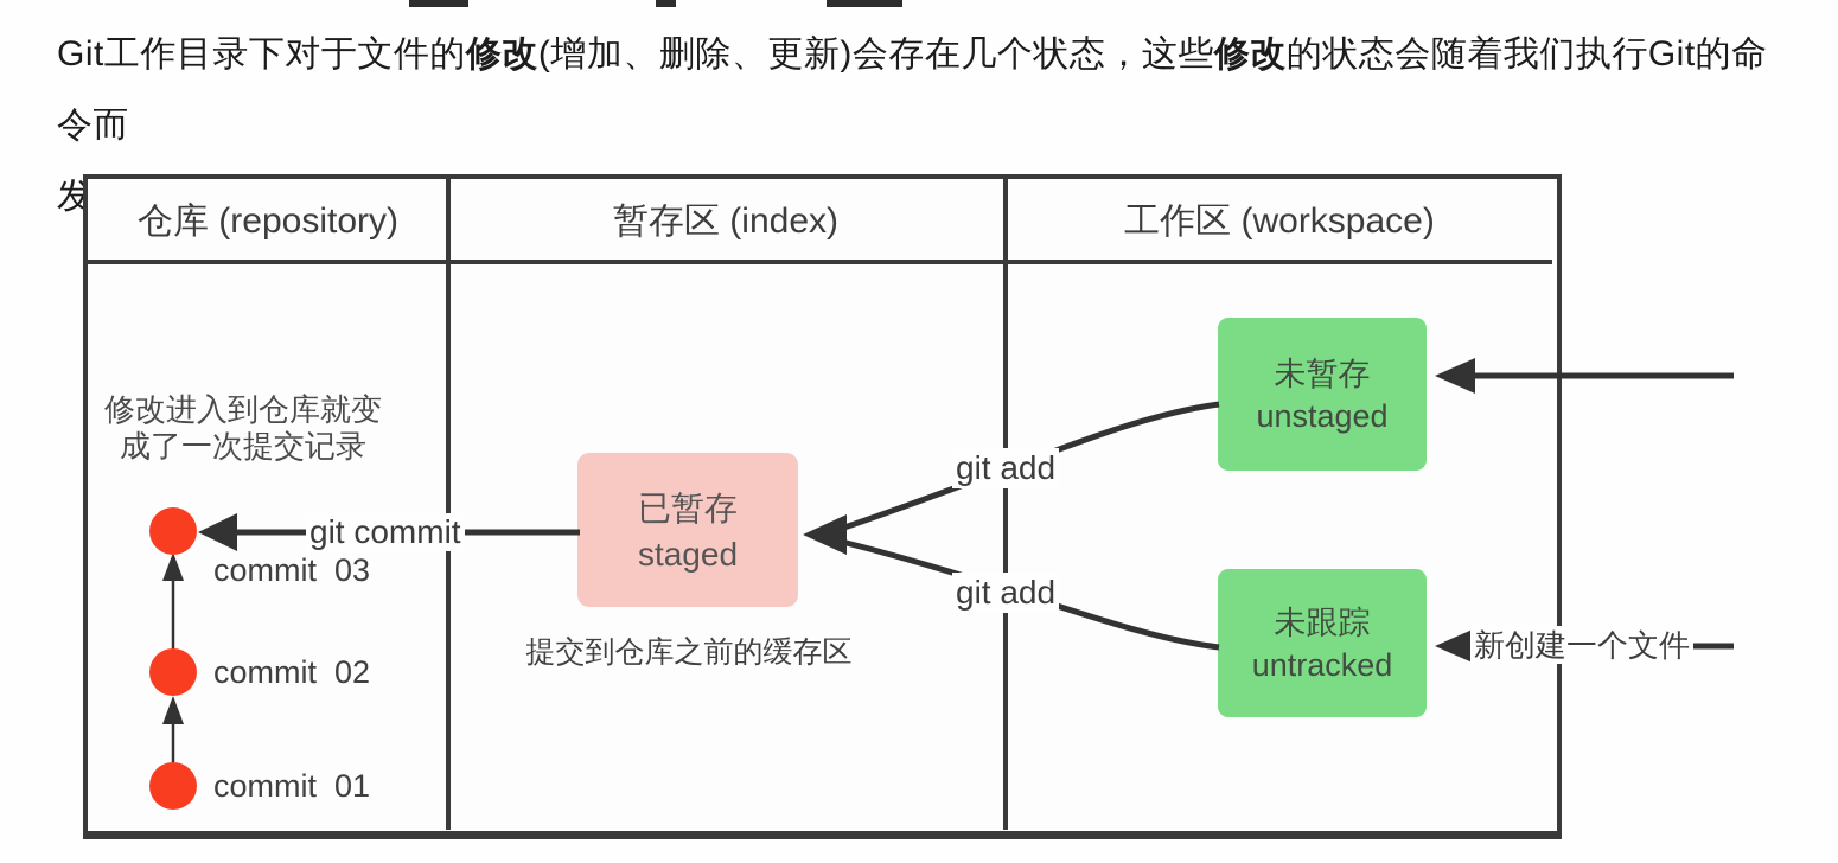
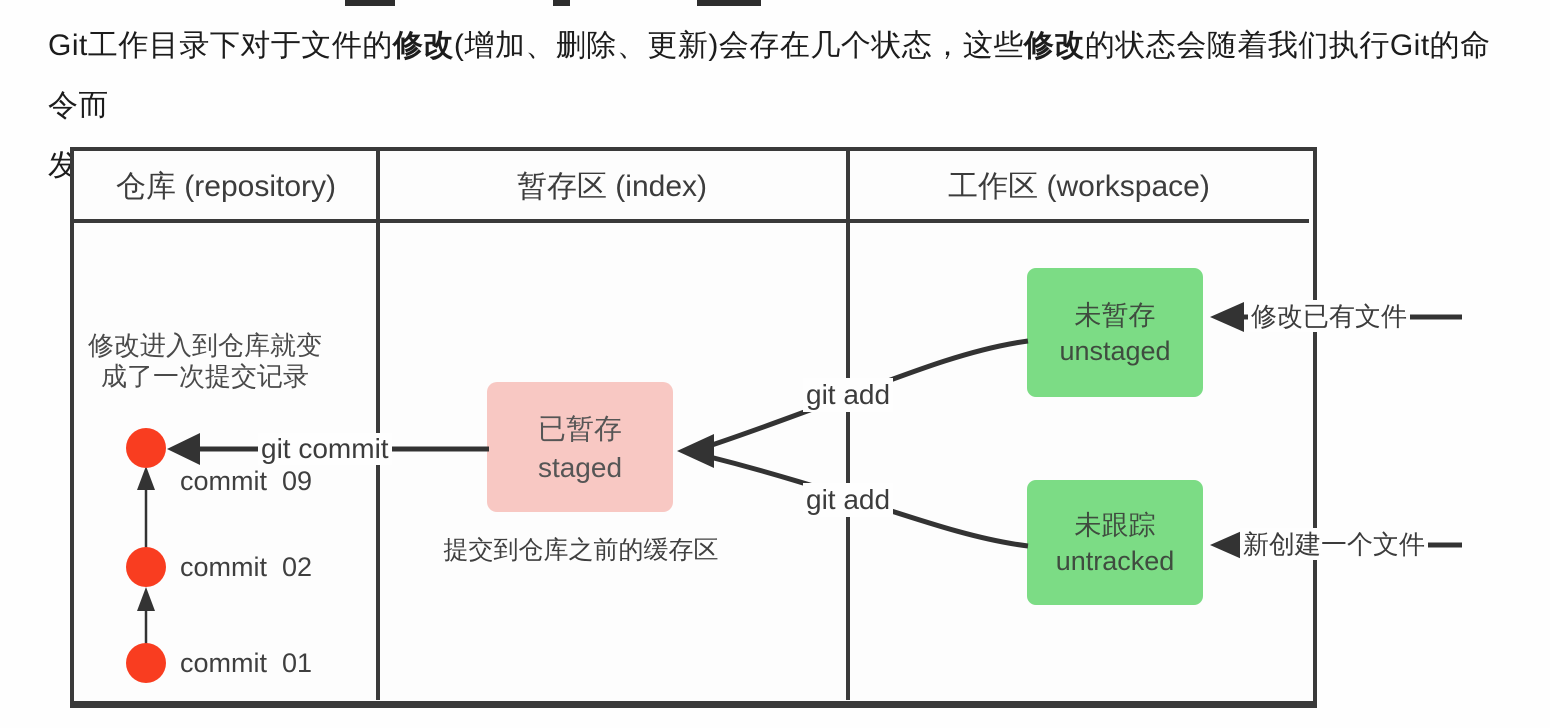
  Git工作目录下对于文件的修改(增加、删除、更新)会存在几个状态，这些修改的状态会随着我们执行Git的命令而
  仓库 (repository)
  暂存区 (index)
  工作区 (workspace)
  修改进入到仓库就变
  成了一次提交记录
- commit 03
+ commit 09
  commit 02
  commit 01
  已暂存
  staged
  提交到仓库之前的缓存区
  未暂存
  unstaged
  未跟踪
  untracked
  git commit
  git add
  git add
+ 修改已有文件
  新创建一个文件
